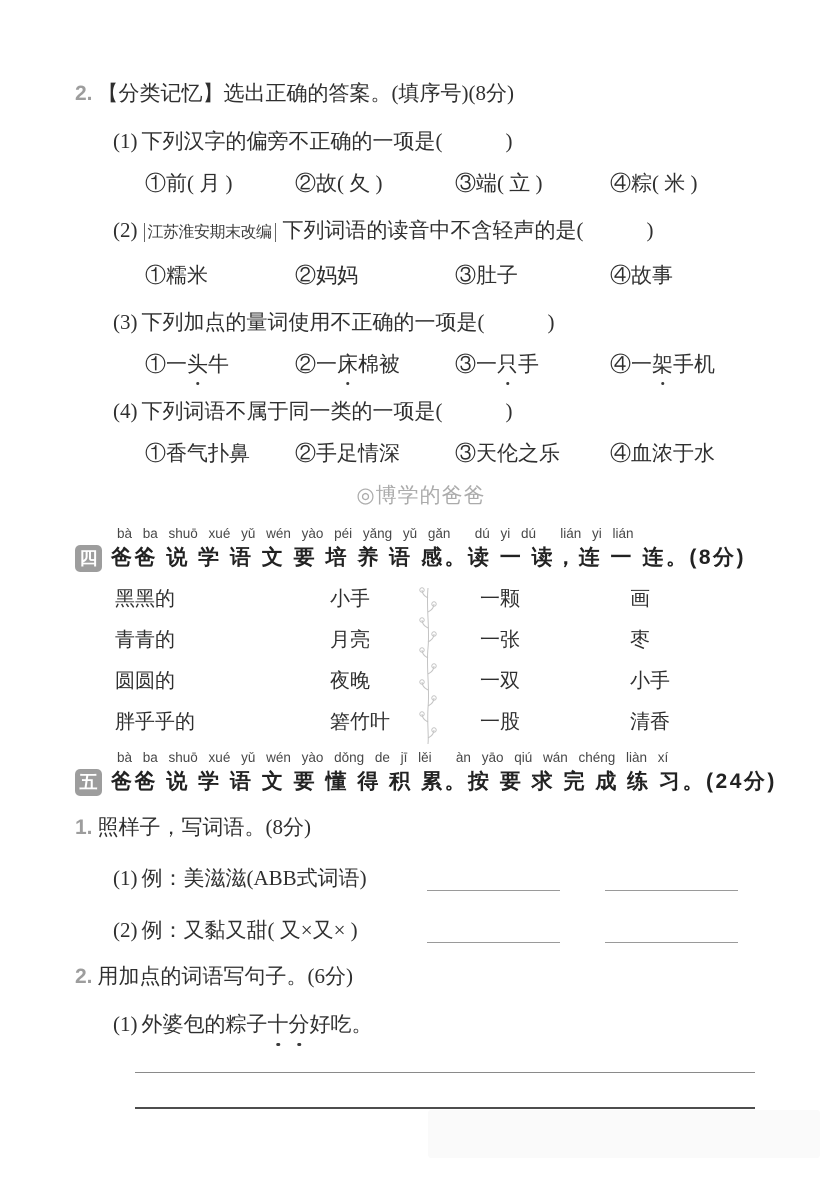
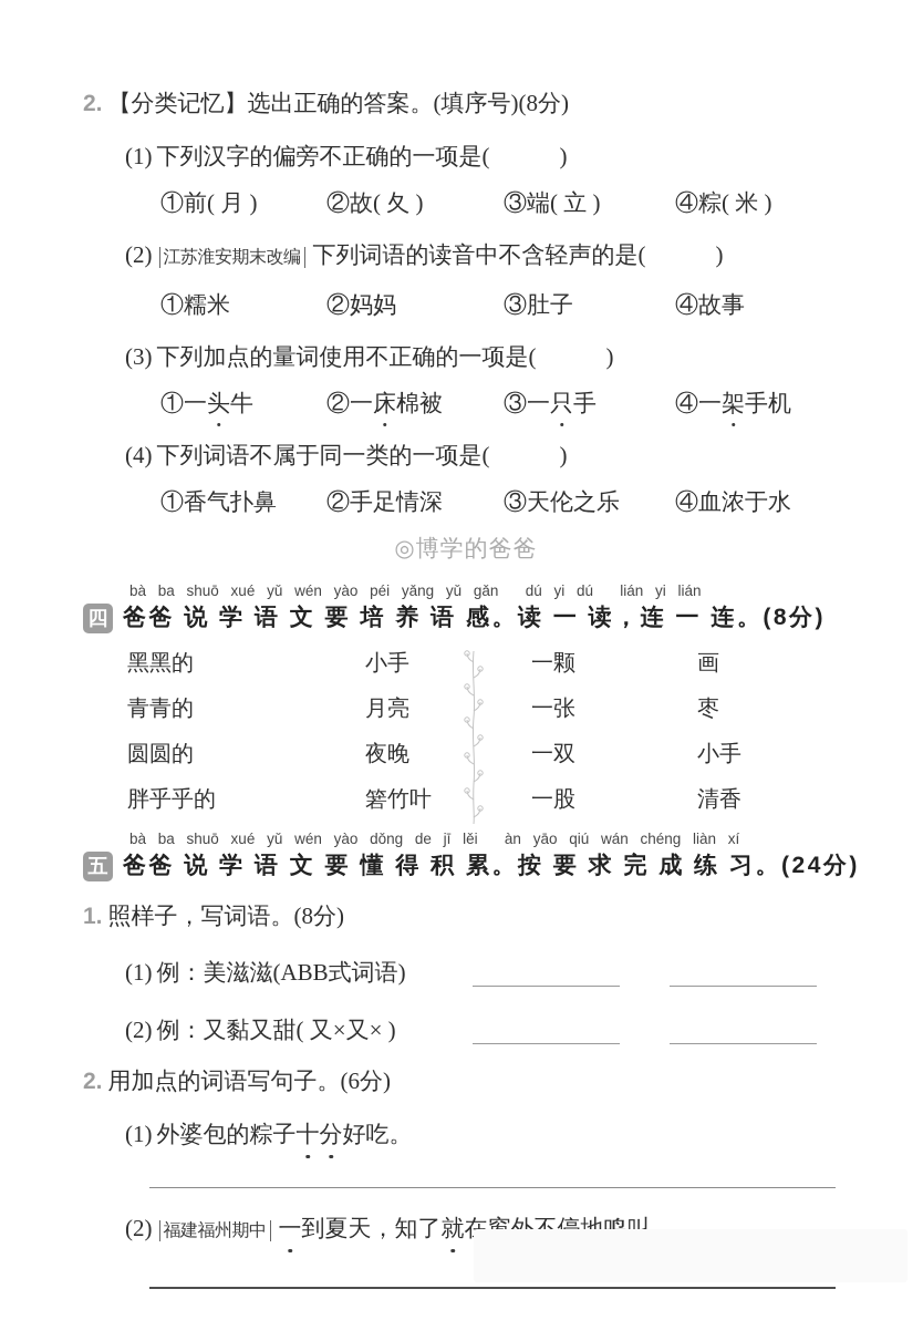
  2. 【分类记忆】选出正确的答案。(填序号)(8分)
  (1) 下列汉字的偏旁不正确的一项是( )
  ①前( 月 )
  ②故( 夂 )
  ③端( 立 )
  ④粽( 米 )
  (2) 江苏淮安期末改编 下列词语的读音中不含轻声的是( )
  ①糯米
  ②妈妈
  ③肚子
  ④故事
  (3) 下列加点的量词使用不正确的一项是( )
  ①一头牛
  ②一床棉被
  ③一只手
  ④一架手机
  (4) 下列词语不属于同一类的一项是( )
  ①香气扑鼻
  ②手足情深
  ③天伦之乐
  ④血浓于水
  ◎博学的爸爸
  bà ba shuō xué yǔ wén yào péi yǎng yǔ gǎn dú yi dú lián yi lián
  四
  爸爸 说 学 语 文 要 培 养 语 感。读 一 读，连 一 连。(8分)
  黑黑的
  小手
  一颗
  画
  青青的
  月亮
  一张
  枣
  圆圆的
  夜晚
  一双
  小手
  胖乎乎的
  箬竹叶
  一股
  清香
  bà ba shuō xué yǔ wén yào dǒng de jī lěi àn yāo qiú wán chéng liàn xí
  五
  爸爸 说 学 语 文 要 懂 得 积 累。按 要 求 完 成 练 习。(24分)
  1. 照样子，写词语。(8分)
  (1) 例：美滋滋(ABB式词语)
  (2) 例：又黏又甜( 又×又× )
  2. 用加点的词语写句子。(6分)
  (1) 外婆包的粽子十分好吃。
+ (2) 福建福州期中 一到夏天，知了就在窗外不停地鸣叫。
